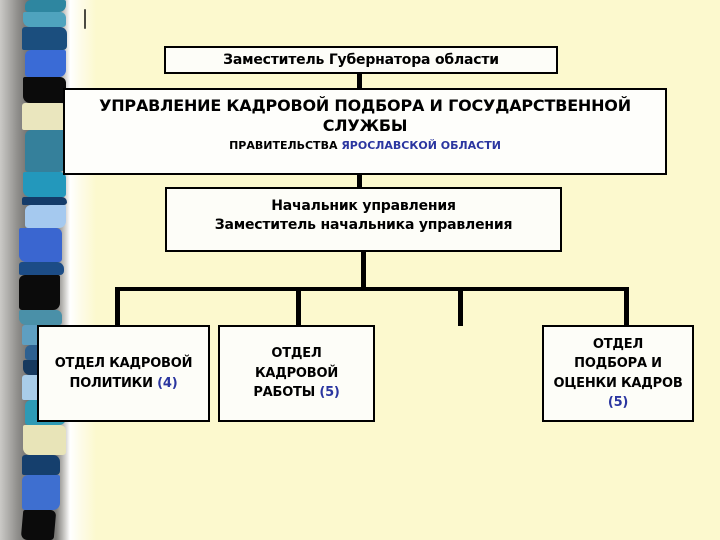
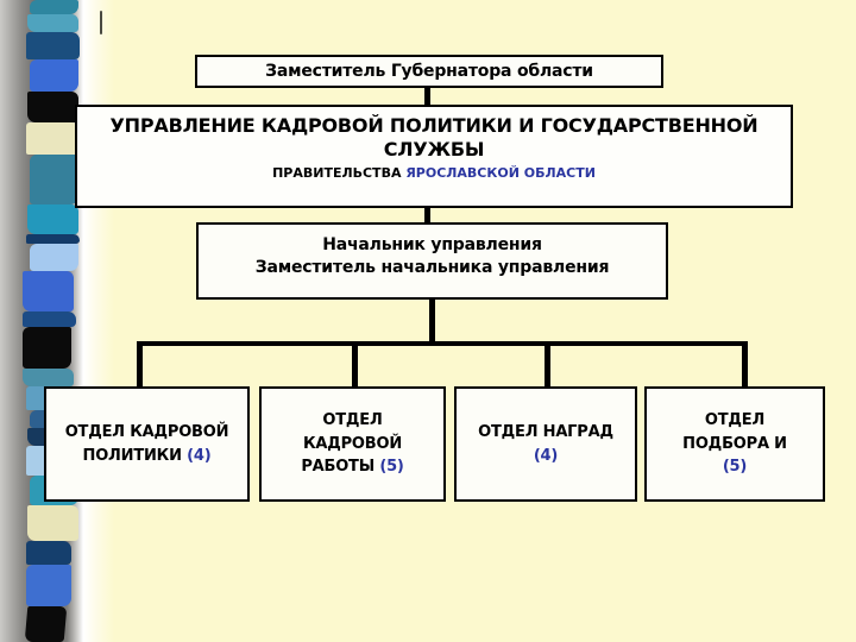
  Заместитель Губернатора области
- УПРАВЛЕНИЕ КАДРОВОЙ ПОДБОРА И ГОСУДАРСТВЕННОЙ
+ УПРАВЛЕНИЕ КАДРОВОЙ ПОЛИТИКИ И ГОСУДАРСТВЕННОЙ
  СЛУЖБЫ
  ПРАВИТЕЛЬСТВА ЯРОСЛАВСКОЙ ОБЛАСТИ
  Начальник управления
  Заместитель начальника управления
  ОТДЕЛ КАДРОВОЙ
  ПОЛИТИКИ (4)
  ОТДЕЛ
  КАДРОВОЙ
  РАБОТЫ (5)
+ ОТДЕЛ НАГРАД
+ (4)
  ОТДЕЛ
  ПОДБОРА И
- ОЦЕНКИ КАДРОВ
  (5)
